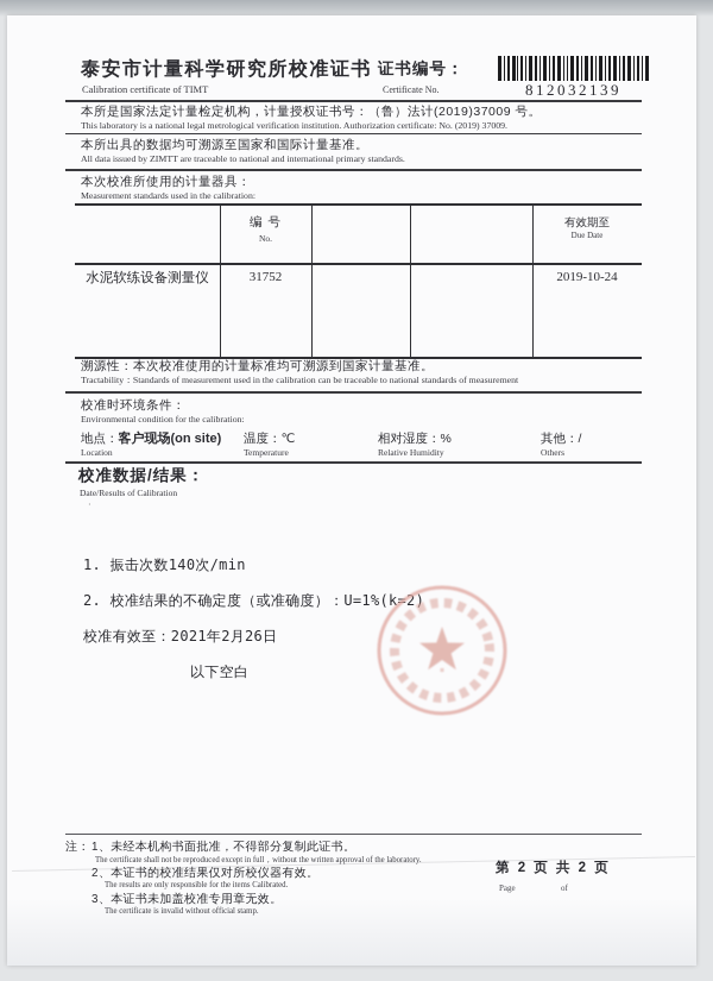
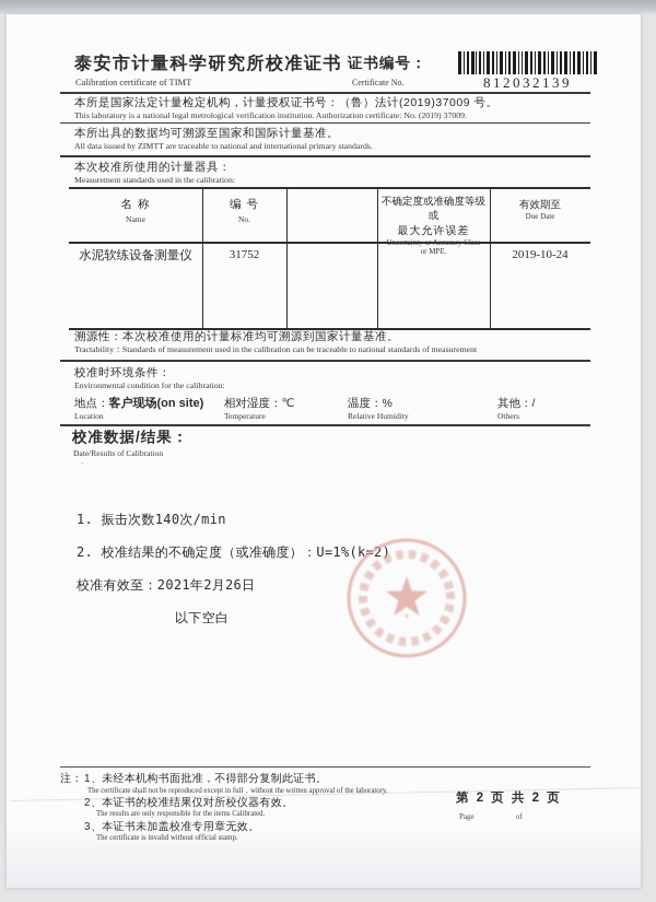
  泰安市计量科学研究所校准证书
  Calibration certificate of TIMT
  证书编号：
  Certificate No.
  812032139
  本所是国家法定计量检定机构，计量授权证书号：（鲁）法计(2019)37009 号。
  This laboratory is a national legal metrological verification institution. Authorization certificate: No. (2019) 37009.
  本所出具的数据均可溯源至国家和国际计量基准。
  All data issued by ZIMTT are traceable to national and international primary standards.
  本次校准所使用的计量器具：
  Measurement standards used in the calibration:
+ 名 称
+ Name
  编 号
  No.
  有效期至
  Due Date
+ 不确定度或准确度等级或
+ 最大允许误差
+ Uncertainty or Accuracy Class
+ or MPE.
  水泥软练设备测量仪
  31752
  2019-10-24
  溯源性：本次校准使用的计量标准均可溯源到国家计量基准。
  Tractability：Standards of measurement used in the calibration can be traceable to national standards of measurement
  校准时环境条件：
  Environmental condition for the calibration:
  地点：客户现场(on site)
  Location
- 温度：℃
+ 相对湿度：℃
  Temperature
- 相对湿度：%
+ 温度：%
  Relative Humidity
  其他：/
  Others
  校准数据/结果：
  Date/Results of Calibration
  ·
  1. 振击次数140次/min
  2. 校准结果的不确定度（或准确度）：U=1%(k=2)
  校准有效至：2021年2月26日
  以下空白
  注：
  1、未经本机构书面批准，不得部分复制此证书。
  2、本证书的校准结果仅对所校仪器有效。
  3、本证书未加盖校准专用章无效。
  第 2 页 共 2 页
  Page
  of
